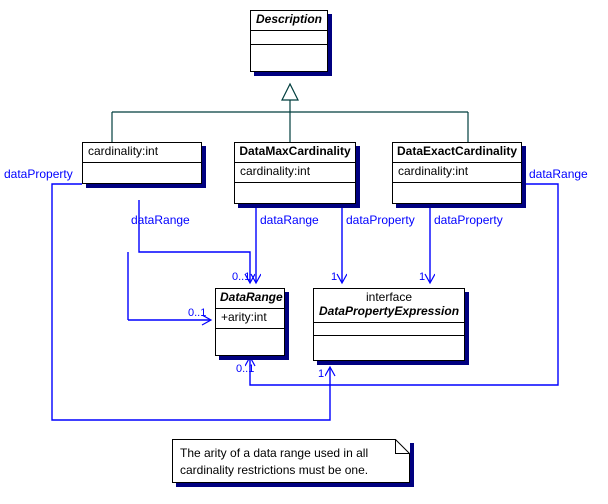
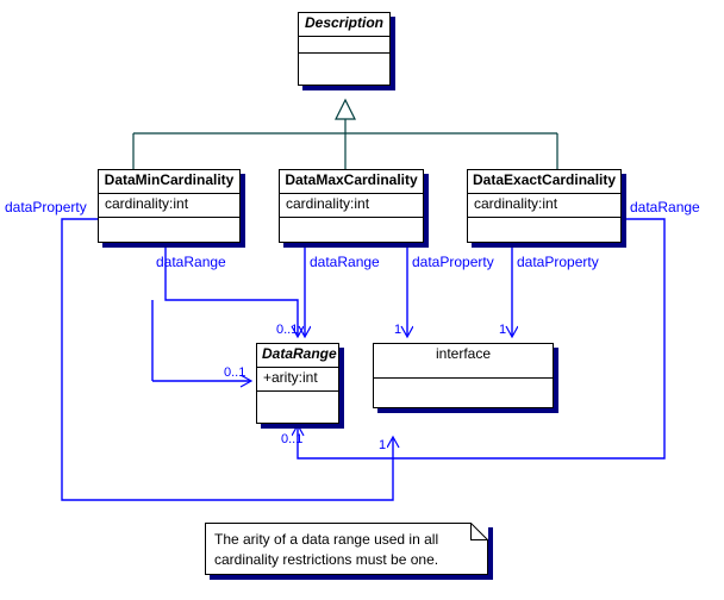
  Description
+ DataMinCardinality
  cardinality:int
  DataMaxCardinality
  cardinality:int
  DataExactCardinality
  cardinality:int
  DataRange
  +arity:int
  interface
- DataPropertyExpression
  dataProperty
  dataRange
  dataRange
  dataProperty
  dataProperty
  dataRange
  0..1
  0..1
  1
  1
  0..1
  1
  The arity of a data range used in all
  cardinality restrictions must be one.
